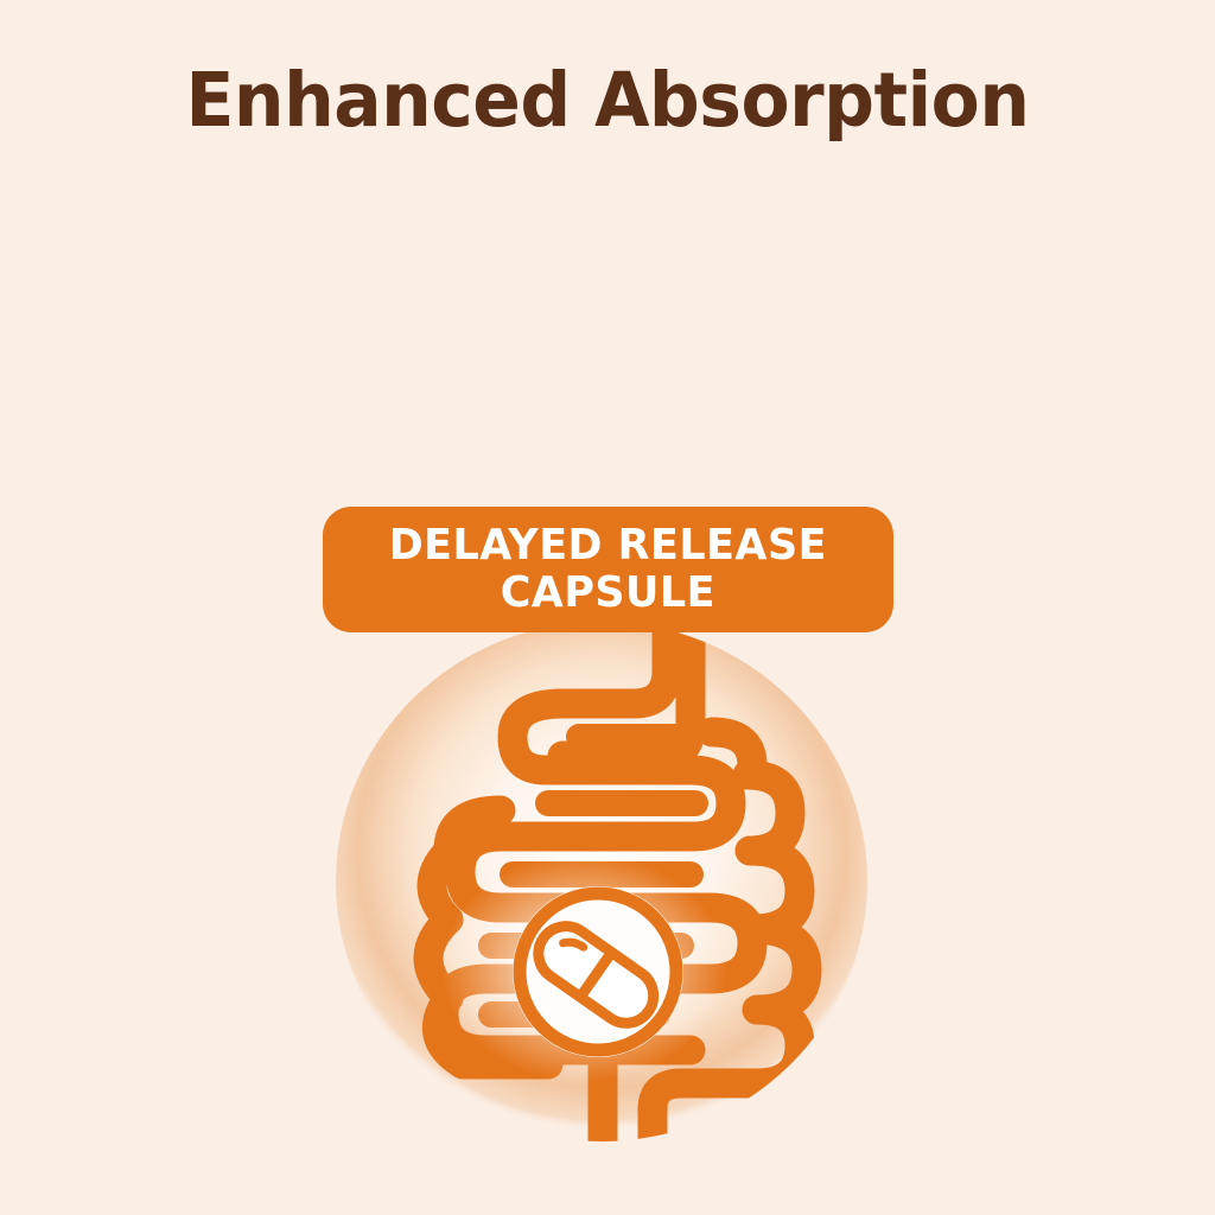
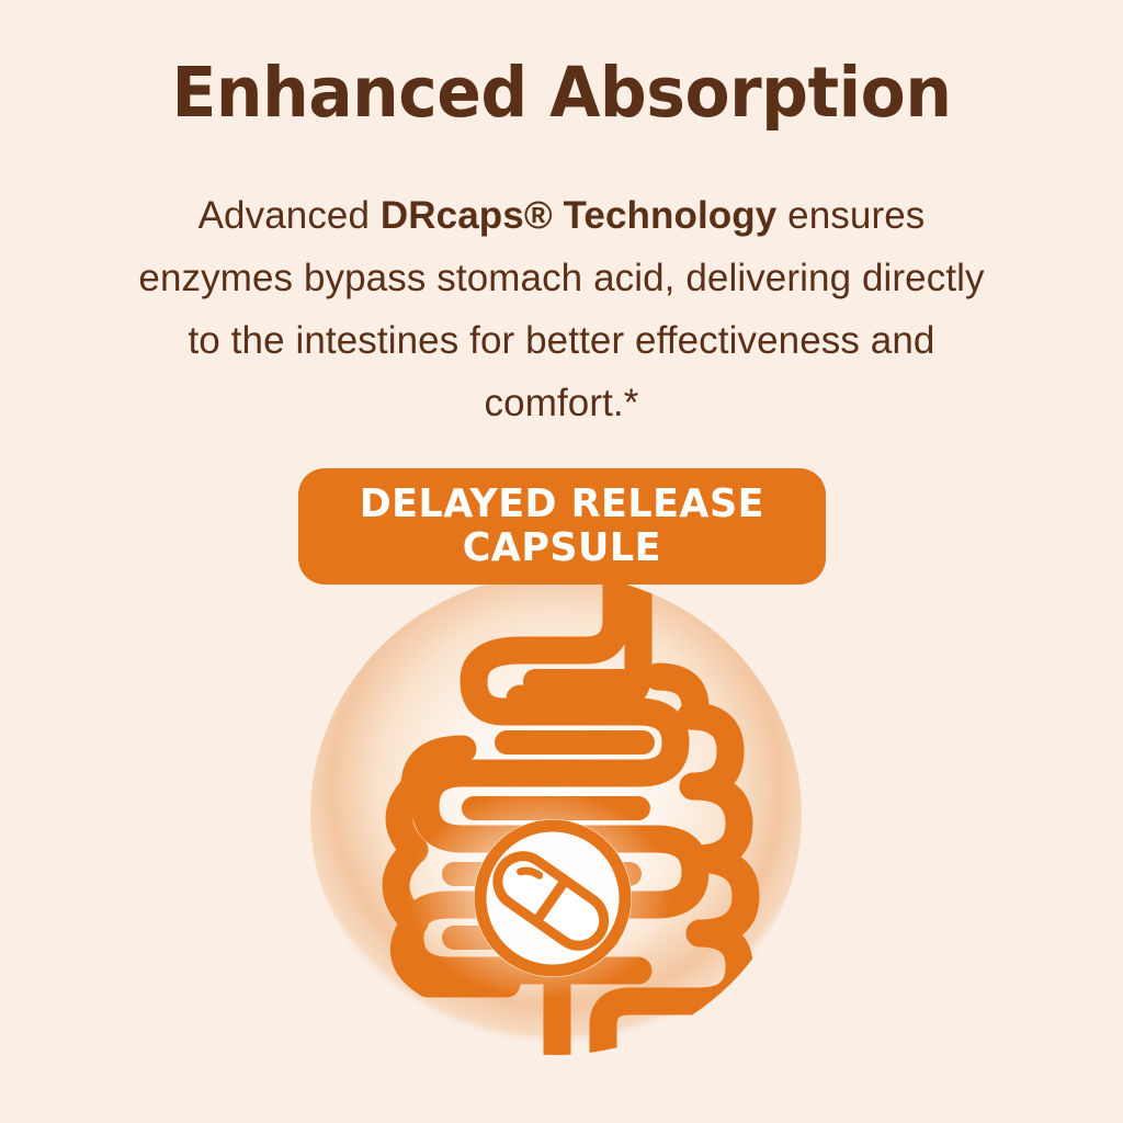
  Enhanced Absorption
+ Advanced DRcaps® Technology ensures enzymes bypass stomach acid, delivering directly to the intestines for better effectiveness and comfort.*
  DELAYED RELEASE
  CAPSULE
